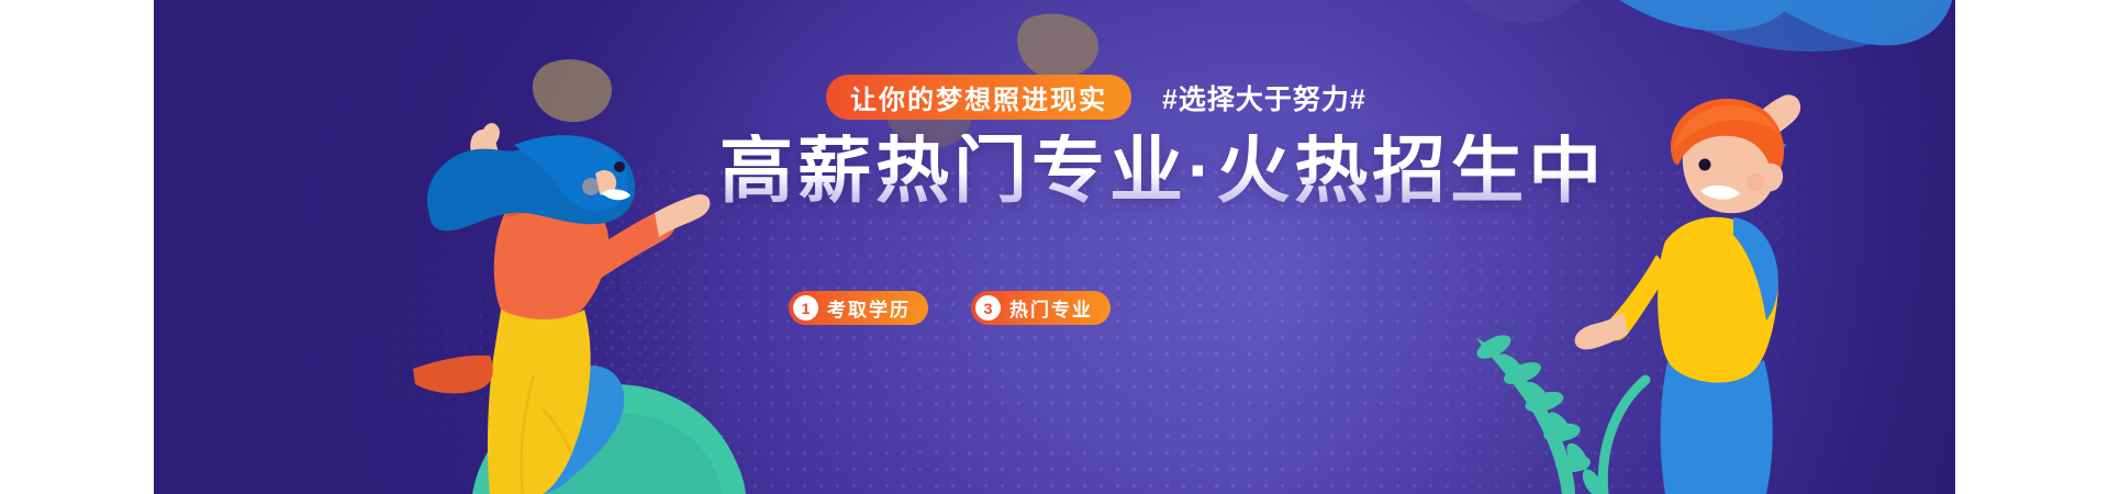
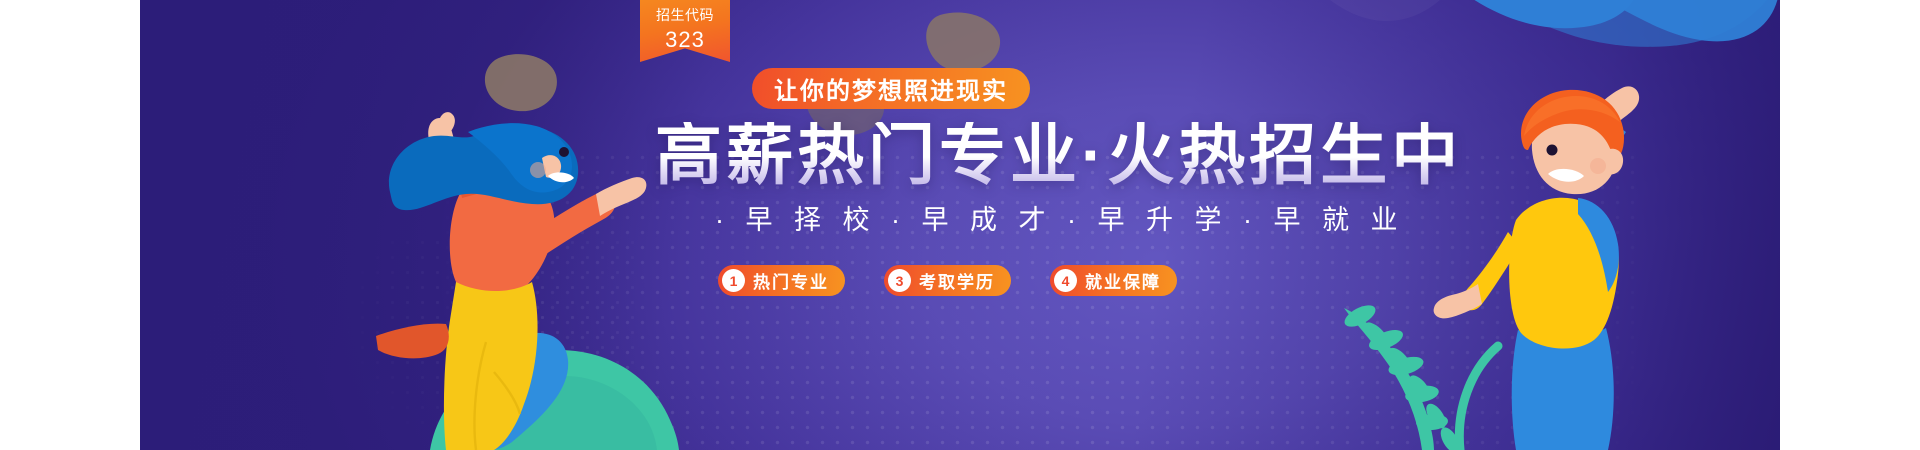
+ 招生代码
+ 323
  让你的梦想照进现实
- #选择大于努力#
  高薪热门专业·火热招生中
+ · 早 择 校 · 早 成 才 · 早 升 学 · 早 就 业
  1
- 考取学历
+ 热门专业
  3
- 热门专业
+ 考取学历
+ 4
+ 就业保障
